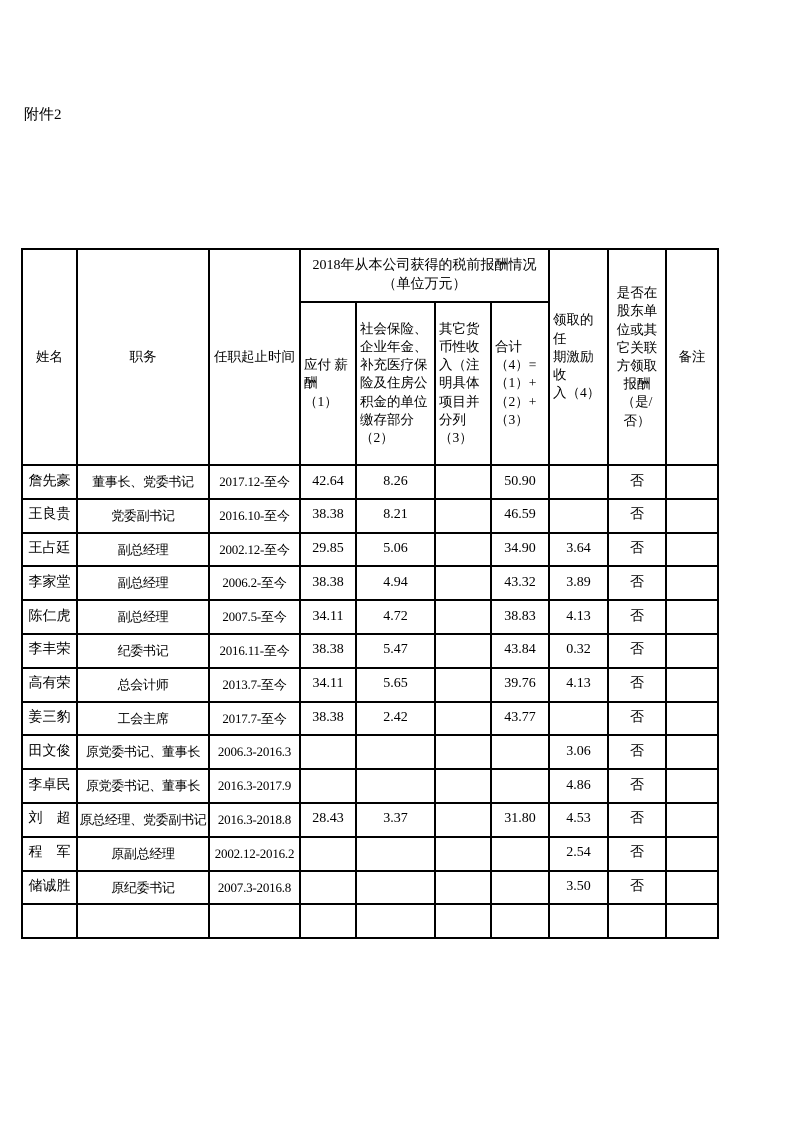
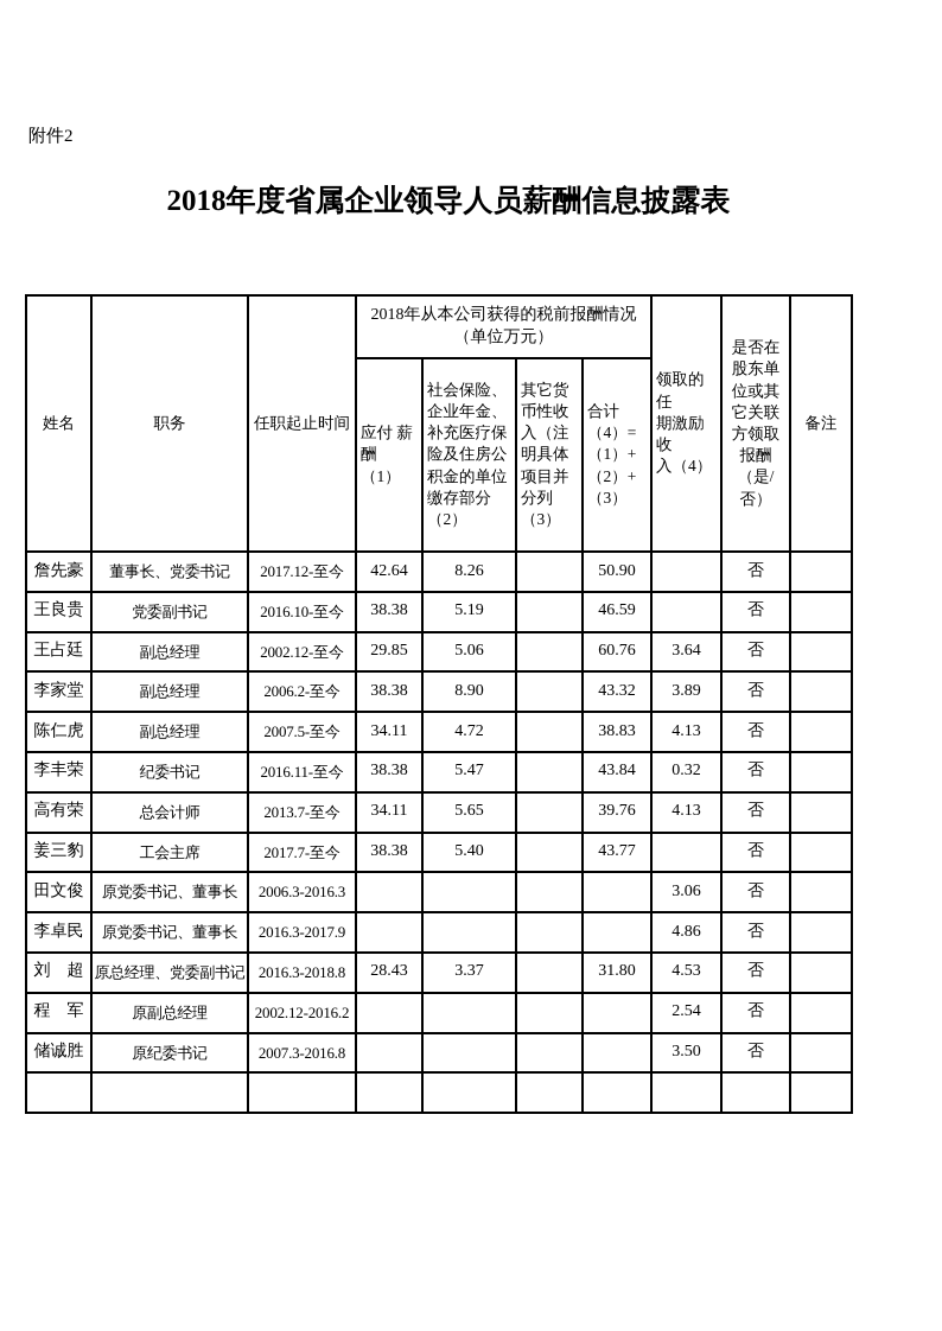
  附件2
+ 2018年度省属企业领导人员薪酬信息披露表
  姓名	职务	任职起止时间	2018年从本公司获得的税前报酬情况 （单位万元）	领取的任 期激励收 入（4）	是否在 股东单 位或其 它关联 方领取 报酬 （是/ 否）	备注
  应付 薪 酬 （1）	社会保险、 企业年金、 补充医疗保 险及住房公 积金的单位 缴存部分 （2）	其它货 币性收 入（注 明具体 项目并 分列 （3）	合计 （4）= （1）+ （2）+ （3）
  詹先豪	董事长、党委书记	2017.12-至今	42.64	8.26		50.90		否
- 王良贵	党委副书记	2016.10-至今	38.38	8.21		46.59		否
+ 王良贵	党委副书记	2016.10-至今	38.38	5.19		46.59		否
- 王占廷	副总经理	2002.12-至今	29.85	5.06		34.90	3.64	否
+ 王占廷	副总经理	2002.12-至今	29.85	5.06		60.76	3.64	否
- 李家堂	副总经理	2006.2-至今	38.38	4.94		43.32	3.89	否
+ 李家堂	副总经理	2006.2-至今	38.38	8.90		43.32	3.89	否
  陈仁虎	副总经理	2007.5-至今	34.11	4.72		38.83	4.13	否
  李丰荣	纪委书记	2016.11-至今	38.38	5.47		43.84	0.32	否
  高有荣	总会计师	2013.7-至今	34.11	5.65		39.76	4.13	否
- 姜三豹	工会主席	2017.7-至今	38.38	2.42		43.77		否
+ 姜三豹	工会主席	2017.7-至今	38.38	5.40		43.77		否
  田文俊	原党委书记、董事长	2006.3-2016.3					3.06	否
  李卓民	原党委书记、董事长	2016.3-2017.9					4.86	否
  刘 超	原总经理、党委副书记	2016.3-2018.8	28.43	3.37		31.80	4.53	否
  程 军	原副总经理	2002.12-2016.2					2.54	否
  储诚胜	原纪委书记	2007.3-2016.8					3.50	否
